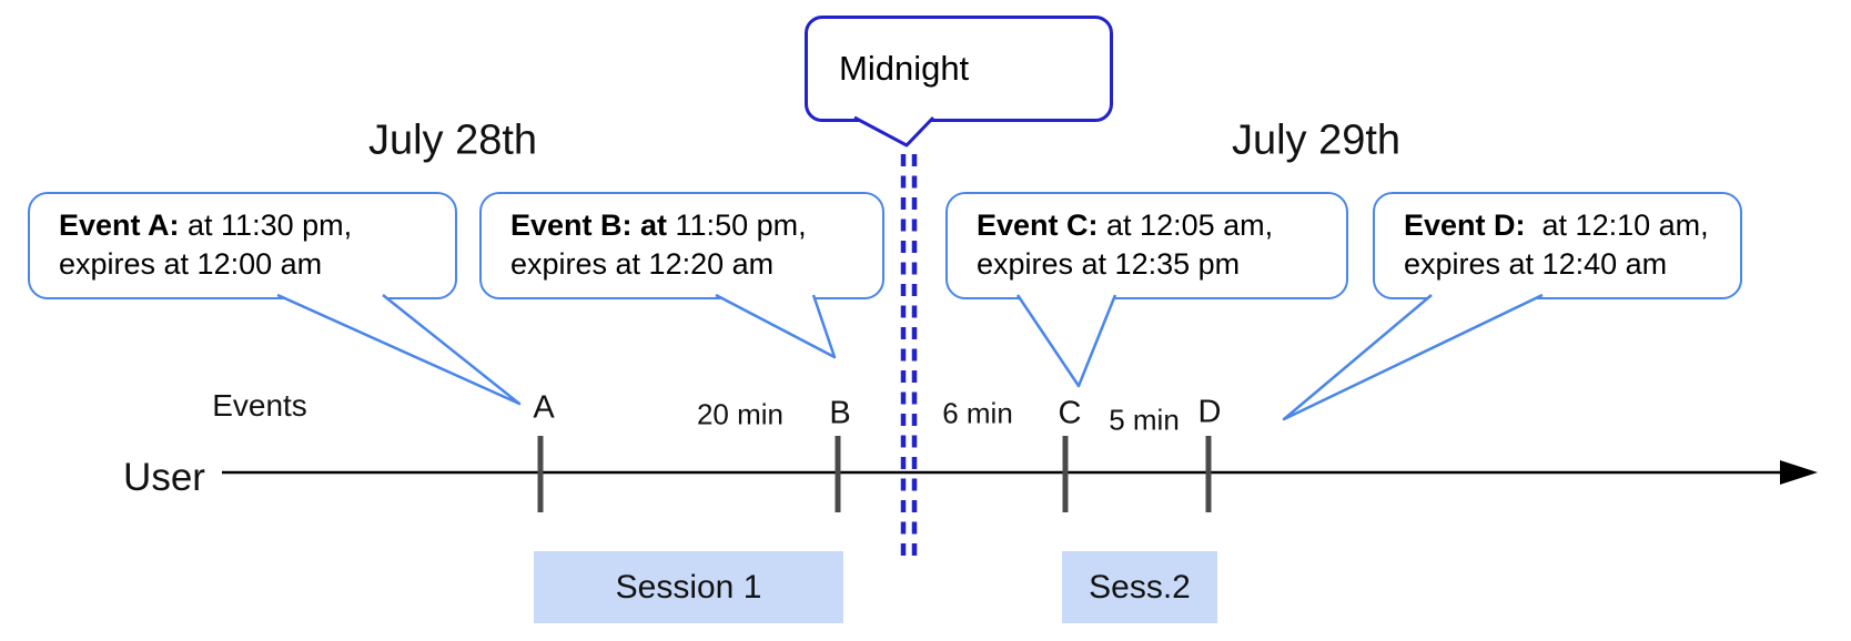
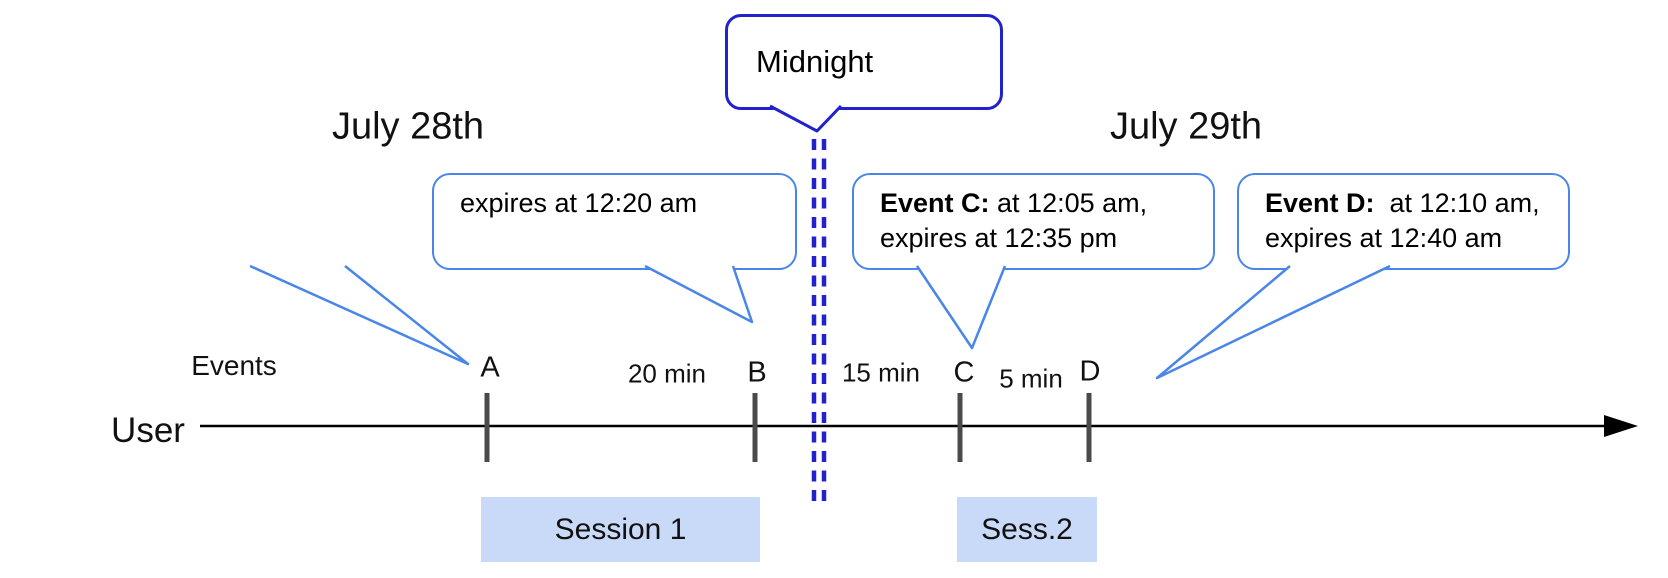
  July 28th
  July 29th
  Midnight
- Event A: at 11:30 pm,
- expires at 12:00 am
- Event B: at 11:50 pm,
  expires at 12:20 am
  Event C: at 12:05 am,
  expires at 12:35 pm
  Event D: at 12:10 am,
  expires at 12:40 am
  Events
  User
  A
  B
  C
  D
  20 min
- 6 min
+ 15 min
  5 min
  Session 1
  Sess.2
